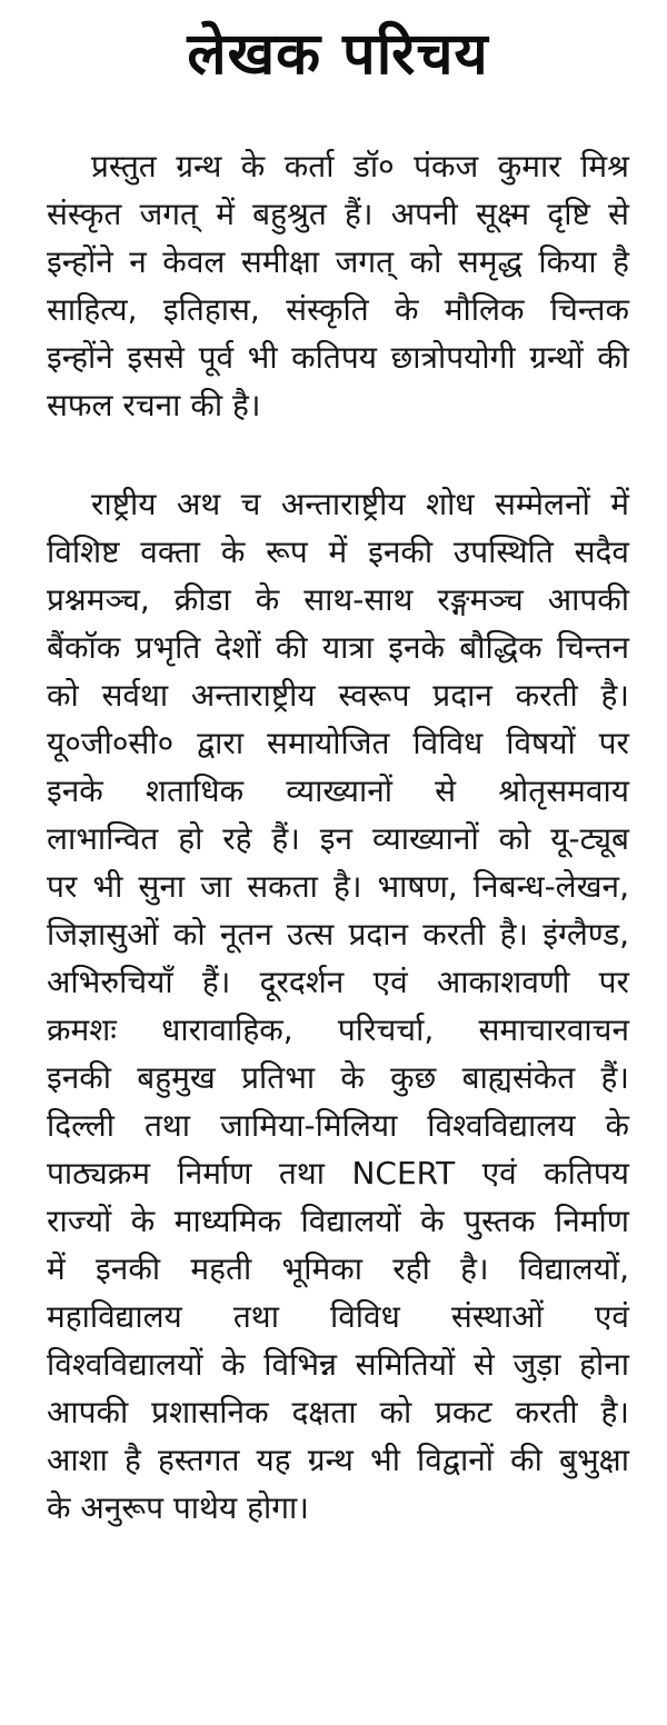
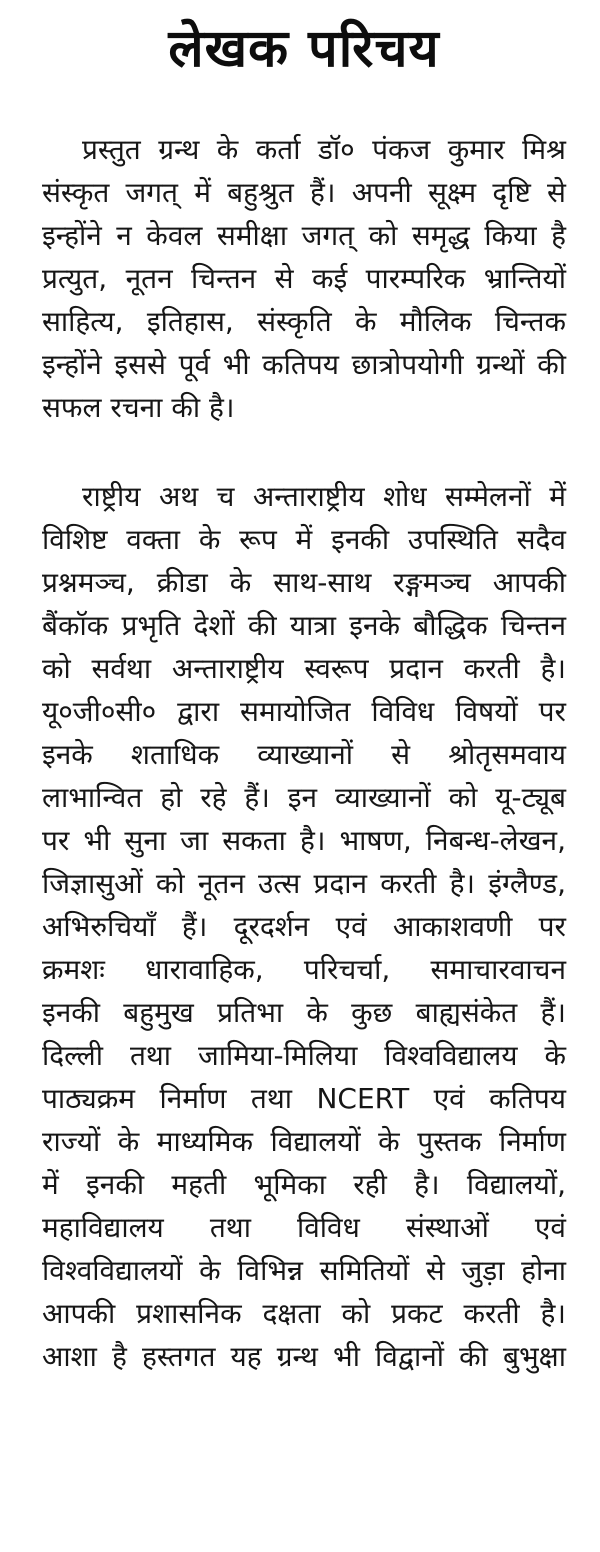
  लेखक परिचय
  प्रस्तुत ग्रन्थ के कर्ता डॉ० पंकज कुमार मिश्र
  संस्कृत जगत् में बहुश्रुत हैं। अपनी सूक्ष्म दृष्टि से
  इन्होंने न केवल समीक्षा जगत् को समृद्ध किया है
+ प्रत्युत, नूतन चिन्तन से कई पारम्परिक भ्रान्तियों
  साहित्य, इतिहास, संस्कृति के मौलिक चिन्तक
  इन्होंने इससे पूर्व भी कतिपय छात्रोपयोगी ग्रन्थों की
  सफल रचना की है।
  राष्ट्रीय अथ च अन्ताराष्ट्रीय शोध सम्मेलनों में
  विशिष्ट वक्ता के रूप में इनकी उपस्थिति सदैव
  प्रश्नमञ्च, क्रीडा के साथ-साथ रङ्गमञ्च आपकी
  बैंकॉक प्रभृति देशों की यात्रा इनके बौद्धिक चिन्तन
  को सर्वथा अन्ताराष्ट्रीय स्वरूप प्रदान करती है।
  यू०जी०सी० द्वारा समायोजित विविध विषयों पर
  इनके शताधिक व्याख्यानों से श्रोतृसमवाय
  लाभान्वित हो रहे हैं। इन व्याख्यानों को यू-ट्यूब
  पर भी सुना जा सकता है। भाषण, निबन्ध-लेखन,
  जिज्ञासुओं को नूतन उत्स प्रदान करती है। इंग्लैण्ड,
  अभिरुचियाँ हैं। दूरदर्शन एवं आकाशवणी पर
  क्रमशः धारावाहिक, परिचर्चा, समाचारवाचन
  इनकी बहुमुख प्रतिभा के कुछ बाह्यसंकेत हैं।
  दिल्ली तथा जामिया-मिलिया विश्वविद्यालय के
  पाठ्यक्रम निर्माण तथा NCERT एवं कतिपय
  राज्यों के माध्यमिक विद्यालयों के पुस्तक निर्माण
  में इनकी महती भूमिका रही है। विद्यालयों,
  महाविद्यालय तथा विविध संस्थाओं एवं
  विश्वविद्यालयों के विभिन्न समितियों से जुड़ा होना
  आपकी प्रशासनिक दक्षता को प्रकट करती है।
  आशा है हस्तगत यह ग्रन्थ भी विद्वानों की बुभुक्षा
- के अनुरूप पाथेय होगा।
